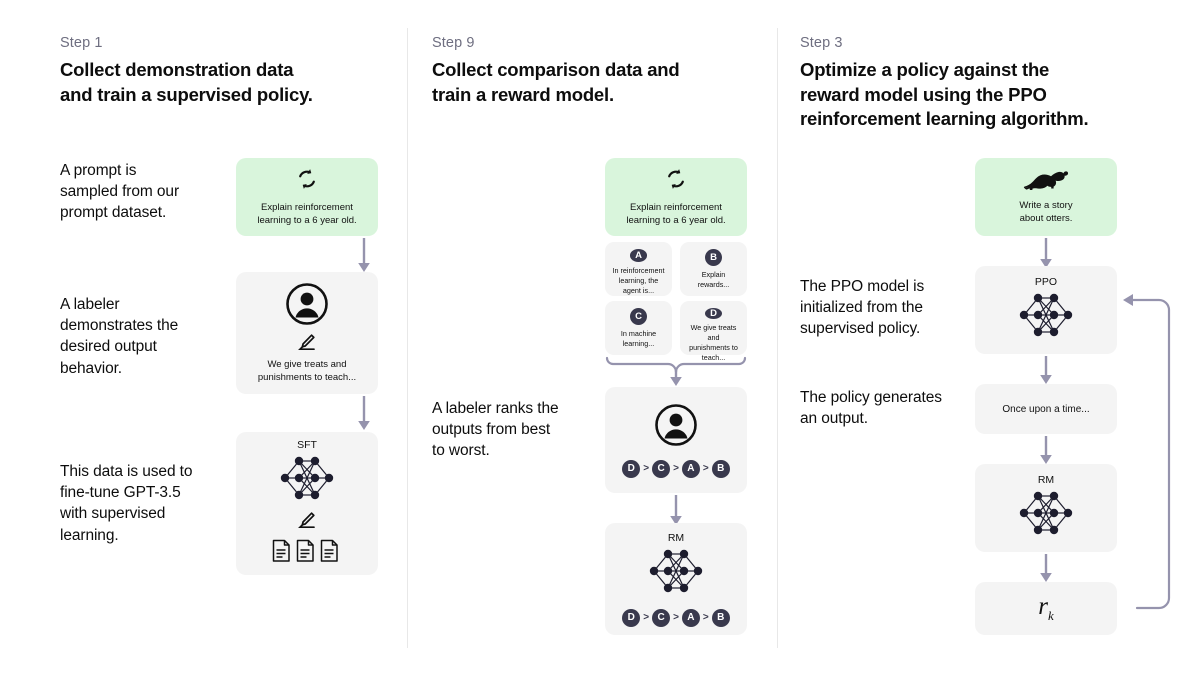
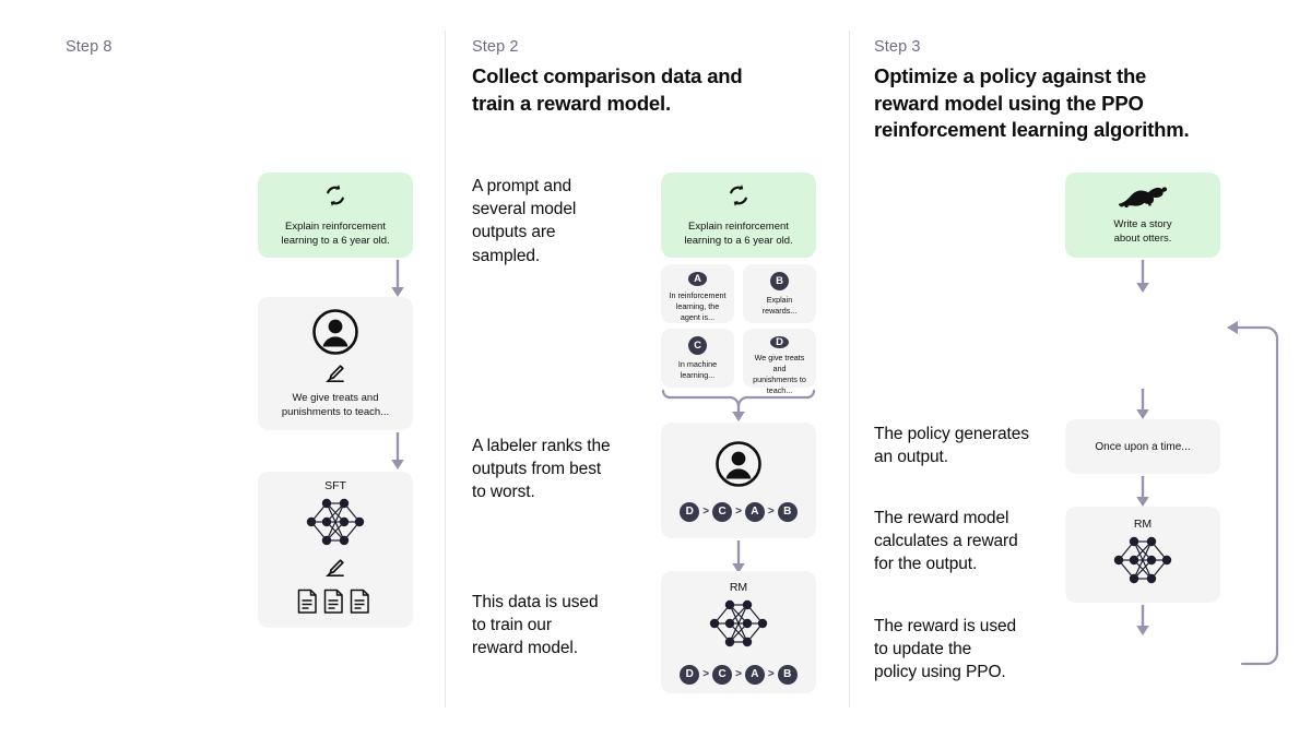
- Step 1
+ Step 8
- Collect demonstration data
- and train a supervised policy.
- A prompt is
- sampled from our
- prompt dataset.
- A labeler
- demonstrates the
- desired output
- behavior.
- This data is used to
- fine-tune GPT-3.5
- with supervised
- learning.
  Explain reinforcement
  learning to a 6 year old.
  We give treats and
  punishments to teach...
  SFT
- Step 9
+ Step 2
  Collect comparison data and
  train a reward model.
+ A prompt and
+ several model
+ outputs are
+ sampled.
  A labeler ranks the
  outputs from best
  to worst.
+ This data is used
+ to train our
+ reward model.
  Explain reinforcement
  learning to a 6 year old.
  A
  In reinforcement
  learning, the
  agent is...
  B
  Explain rewards...
  C
  In machine
  learning...
  D
  We give treats and
  punishments to
  teach...
  D
  >
  C
  >
  A
  >
  B
  RM
  D
  >
  C
  >
  A
  >
  B
  Step 3
  Optimize a policy against the
  reward model using the PPO
  reinforcement learning algorithm.
- The PPO model is
- initialized from the
- supervised policy.
  The policy generates
  an output.
+ The reward model
+ calculates a reward
+ for the output.
+ The reward is used
+ to update the
+ policy using PPO.
  Write a story
  about otters.
- PPO
  Once upon a time...
  RM
- rk
